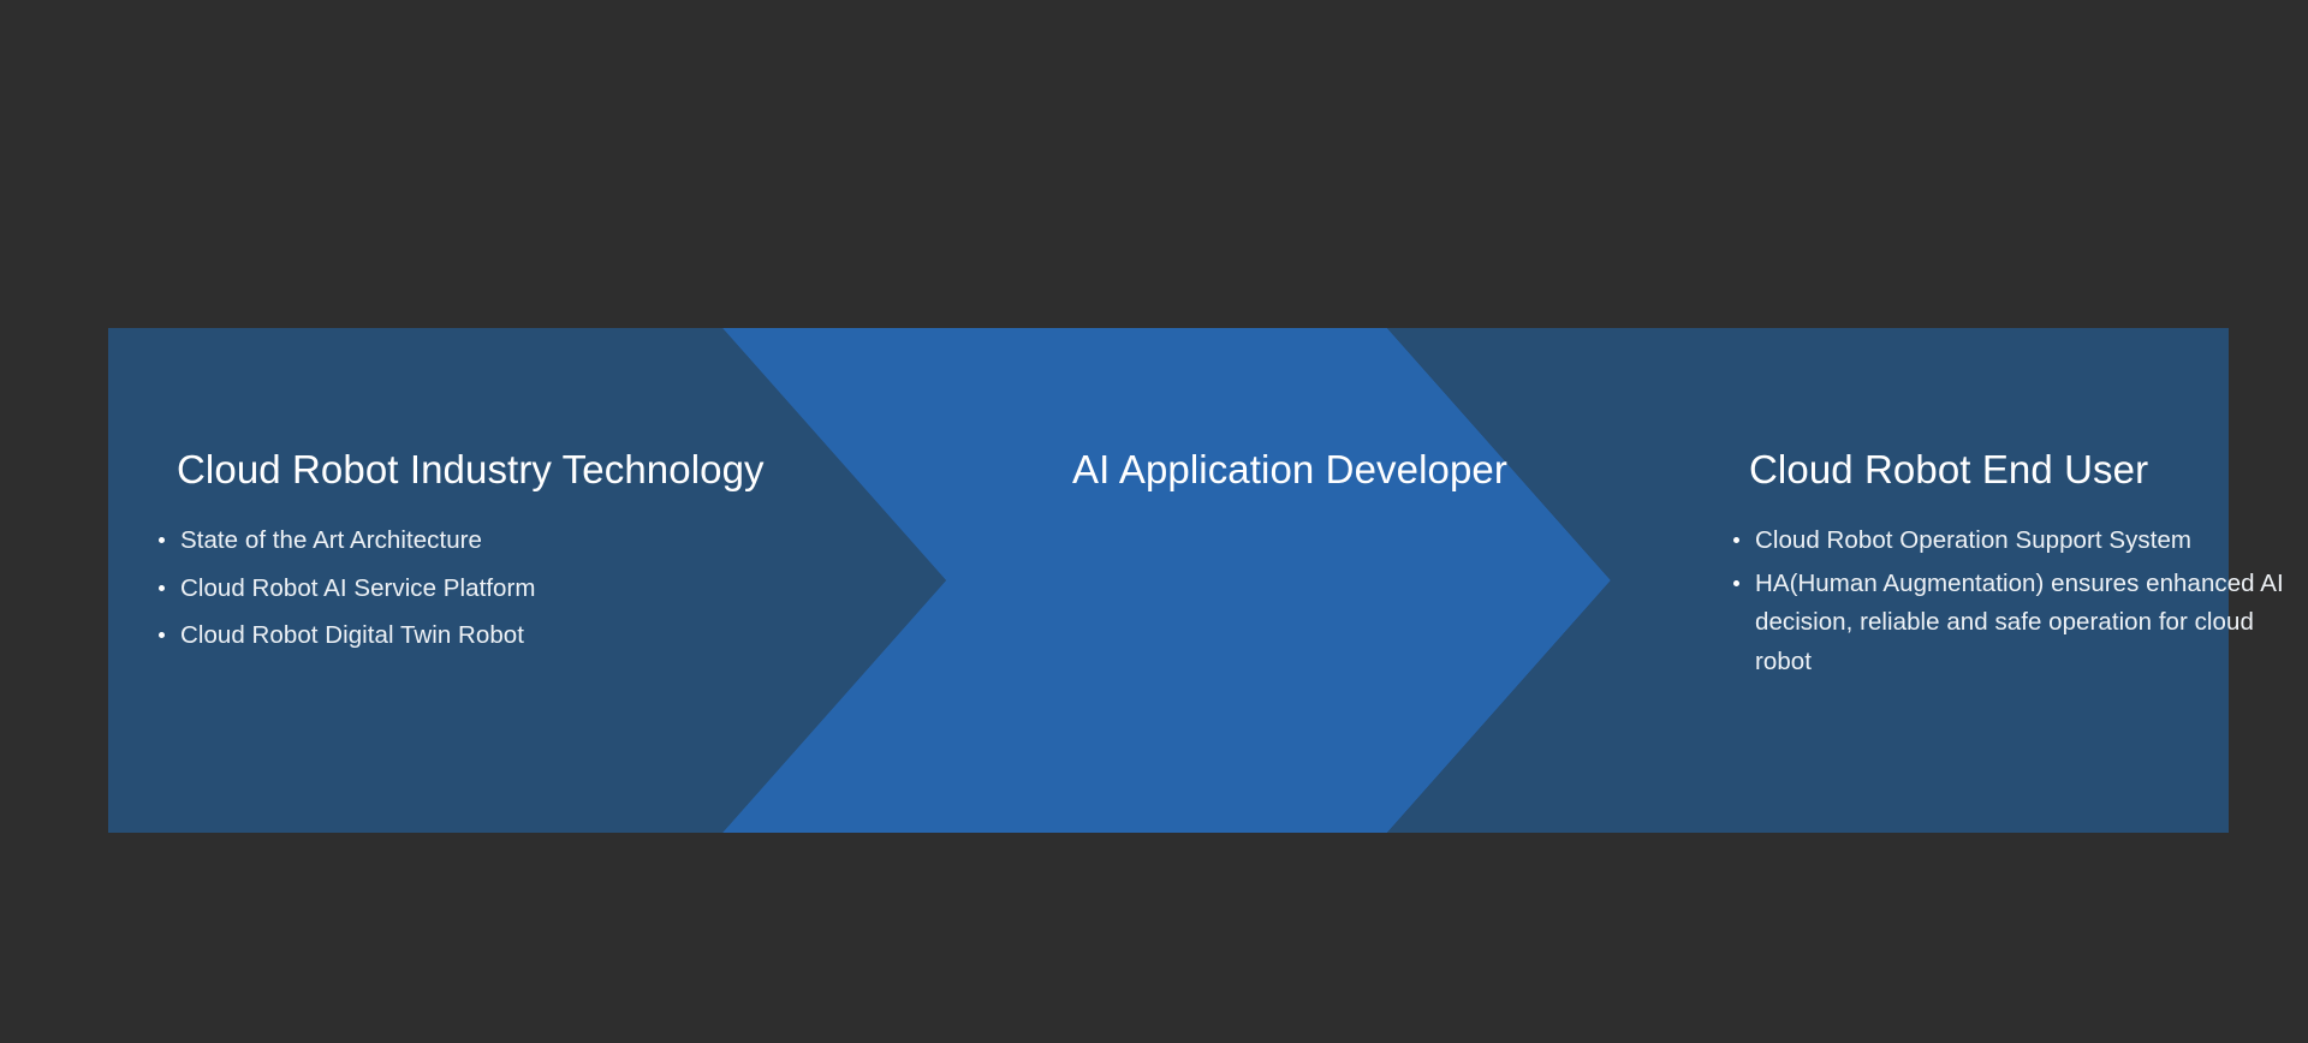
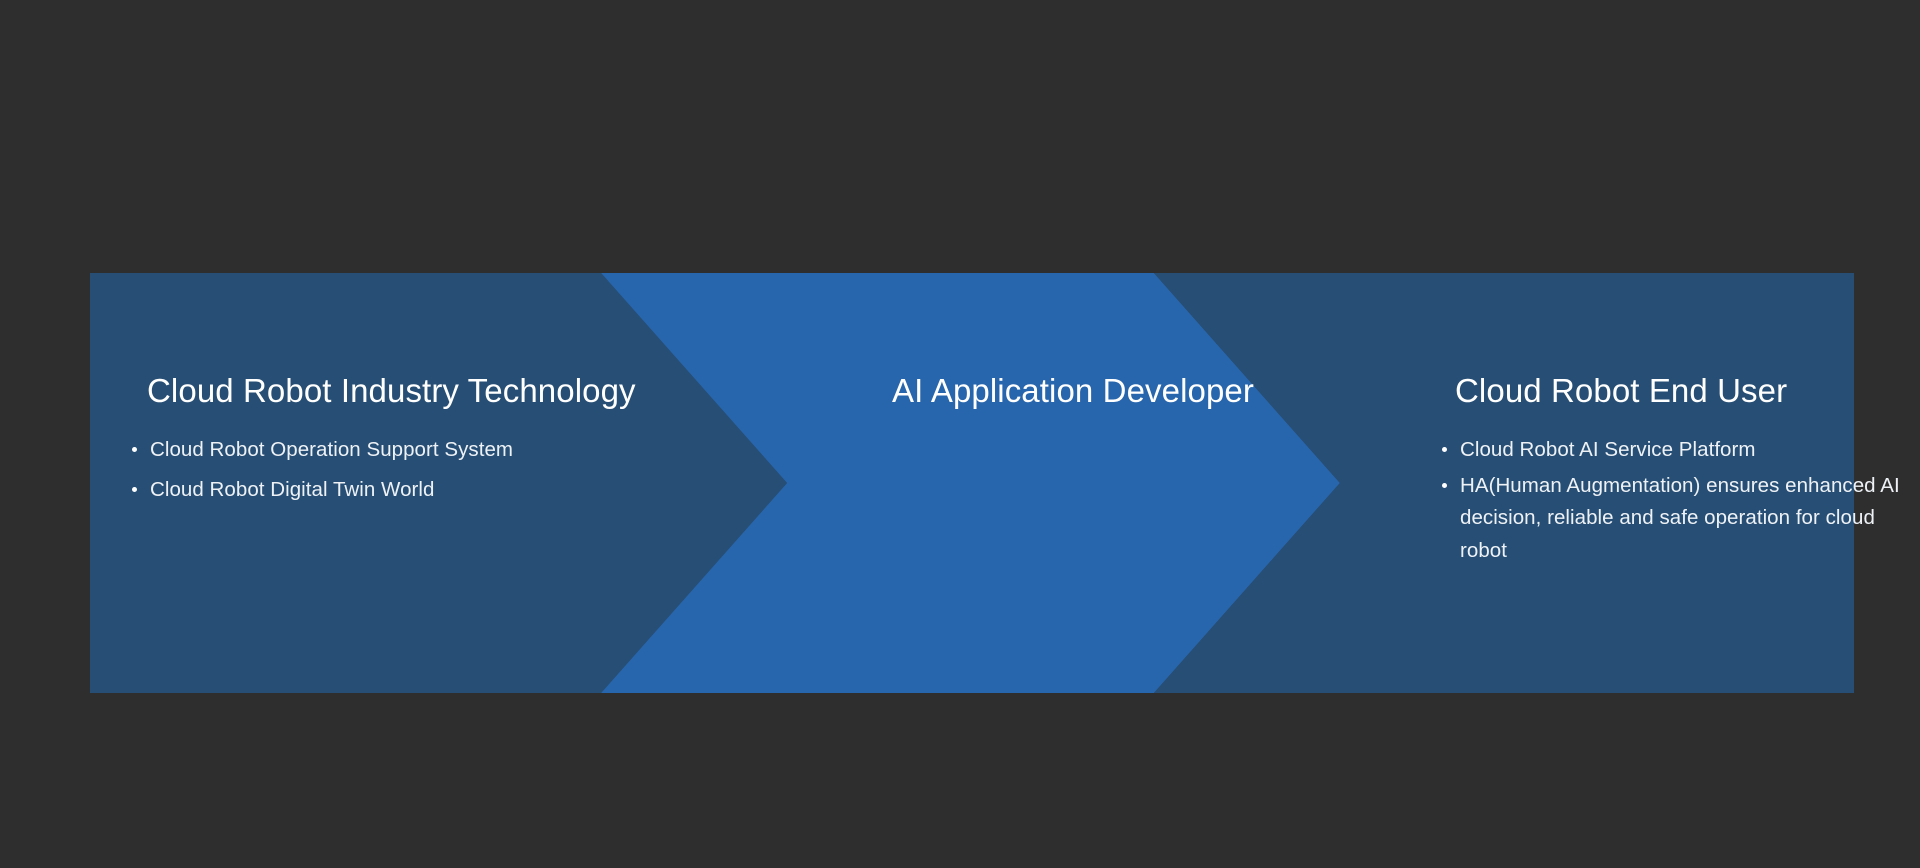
  Cloud Robot Industry Technology
- State of the Art Architecture
- Cloud Robot AI Service Platform
+ Cloud Robot Operation Support System
- Cloud Robot Digital Twin Robot
+ Cloud Robot Digital Twin World
  AI Application Developer
  Cloud Robot End User
- Cloud Robot Operation Support System
+ Cloud Robot AI Service Platform
  HA(Human Augmentation) ensures enhanced AI decision, reliable and safe operation for cloud robot
